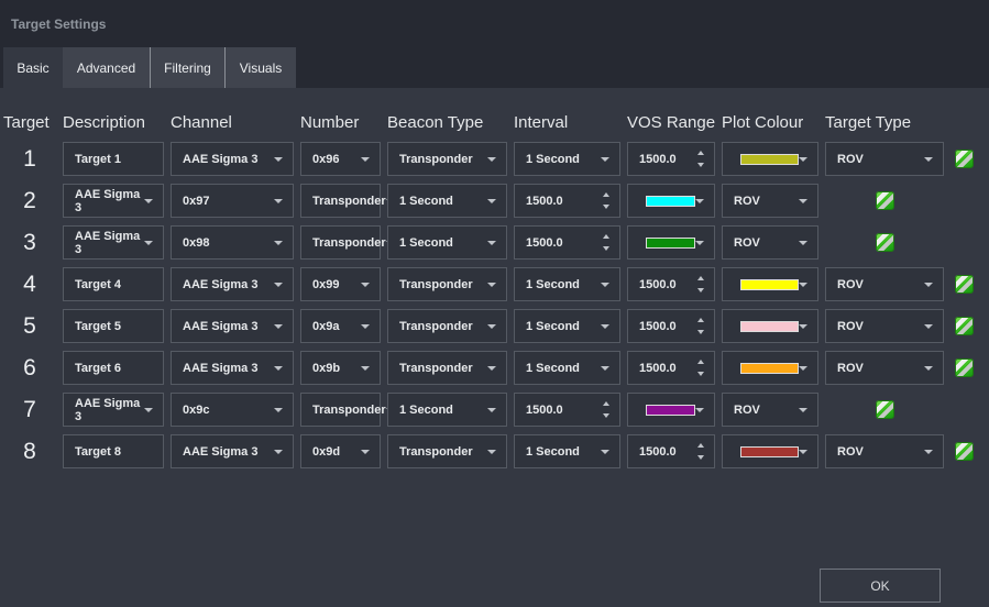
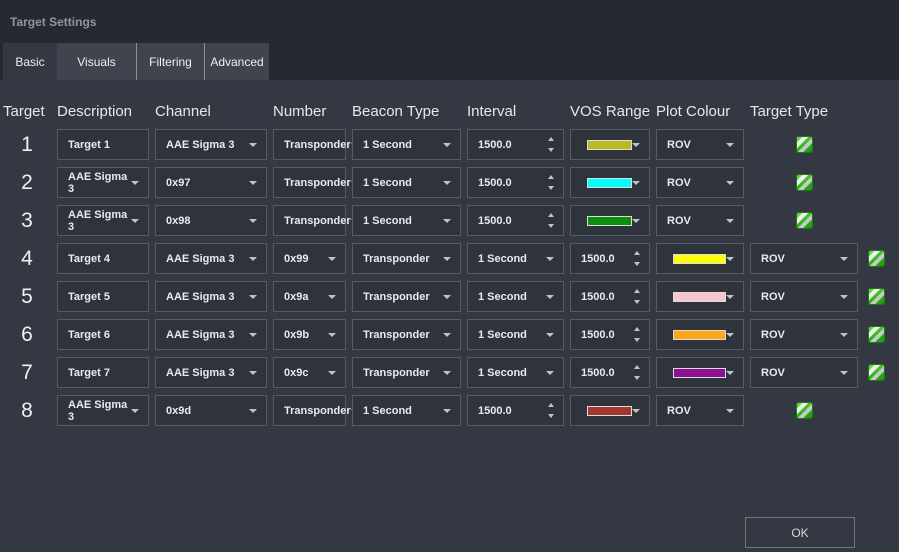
  Target Settings
  Basic
- Advanced
+ Visuals
  Filtering
- Visuals
+ Advanced
  Target
  Description
  Channel
  Number
  Beacon Type
  Interval
  VOS Range
  Plot Colour
  Target Type
  1
  Target 1
  AAE Sigma 3
- 0x96
  Transponder
  1 Second
  1500.0
  ROV
  2
  AAE Sigma 3
  0x97
  Transponder
  1 Second
  1500.0
  ROV
  3
  AAE Sigma 3
  0x98
  Transponder
  1 Second
  1500.0
  ROV
  4
  Target 4
  AAE Sigma 3
  0x99
  Transponder
  1 Second
  1500.0
  ROV
  5
  Target 5
  AAE Sigma 3
  0x9a
  Transponder
  1 Second
  1500.0
  ROV
  6
  Target 6
  AAE Sigma 3
  0x9b
  Transponder
  1 Second
  1500.0
  ROV
  7
+ Target 7
  AAE Sigma 3
  0x9c
  Transponder
  1 Second
  1500.0
  ROV
  8
- Target 8
  AAE Sigma 3
  0x9d
  Transponder
  1 Second
  1500.0
  ROV
  OK
